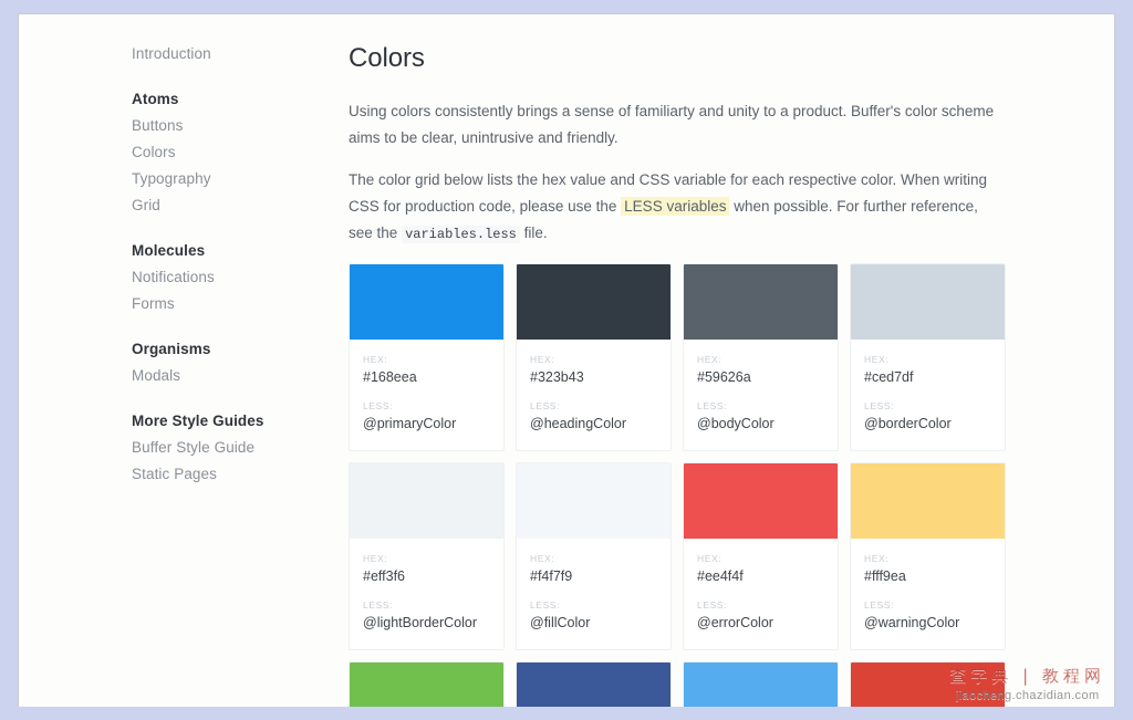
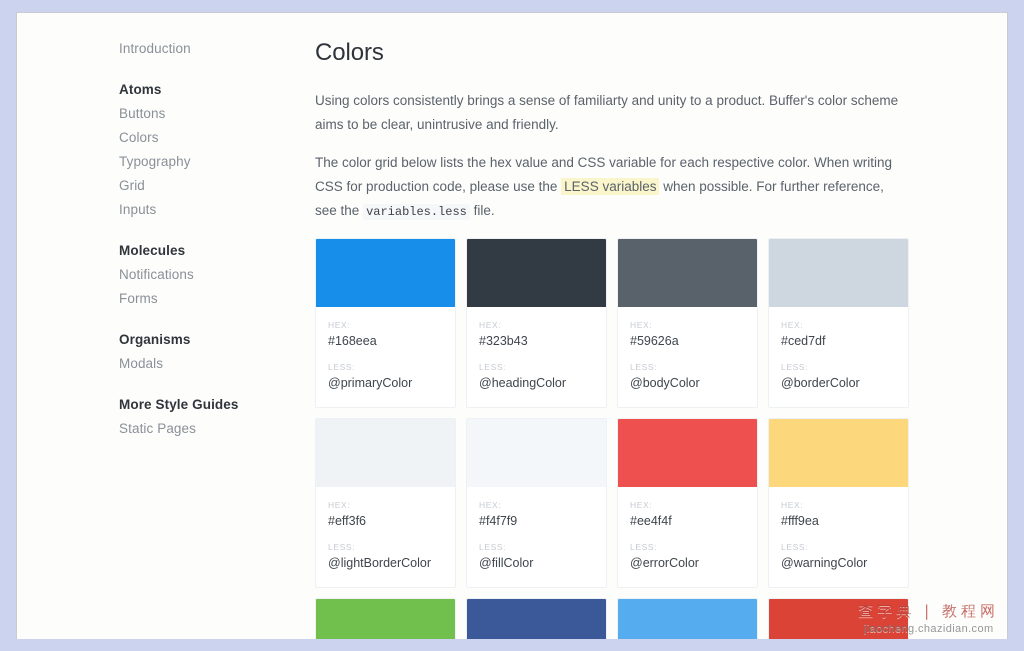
  Introduction
  Atoms
  Buttons
  Colors
  Typography
  Grid
+ Inputs
  Molecules
  Notifications
  Forms
  Organisms
  Modals
  More Style Guides
- Buffer Style Guide
  Static Pages
  Colors
  Using colors consistently brings a sense of familiarty and unity to a product. Buffer's color scheme aims to be clear, unintrusive and friendly.
  The color grid below lists the hex value and CSS variable for each respective color. When writing CSS for production code, please use the LESS variables when possible. For further reference, see the variables.less file.
  HEX:
  #168eea
  LESS:
  @primaryColor
  HEX:
  #323b43
  LESS:
  @headingColor
  HEX:
  #59626a
  LESS:
  @bodyColor
  HEX:
  #ced7df
  LESS:
  @borderColor
  HEX:
  #eff3f6
  LESS:
  @lightBorderColor
  HEX:
  #f4f7f9
  LESS:
  @fillColor
  HEX:
  #ee4f4f
  LESS:
  @errorColor
  HEX:
  #fff9ea
  LESS:
  @warningColor
  查字典 | 教程网
  jiaocheng.chazidian.com
